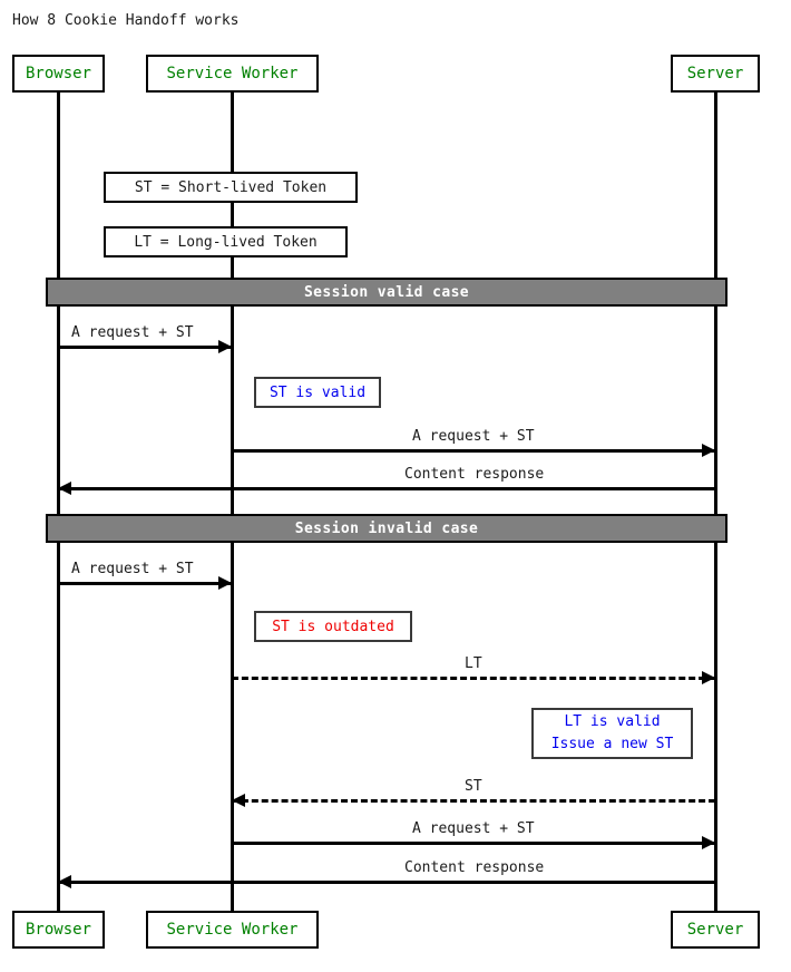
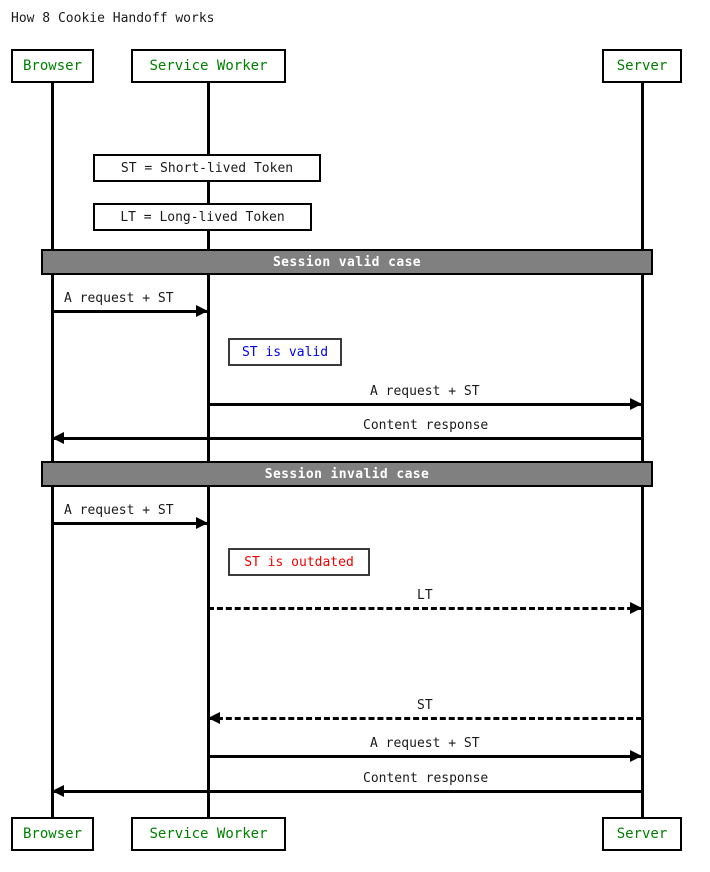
  How 8 Cookie Handoff works
  Browser
  Service Worker
  Server
  Browser
  Service Worker
  Server
  ST = Short-lived Token
  LT = Long-lived Token
  Session valid case
  Session invalid case
  A request + ST
  A request + ST
  Content response
  A request + ST
  LT
  ST
  A request + ST
  Content response
  ST is valid
  ST is outdated
- LT is valid
- Issue a new ST
